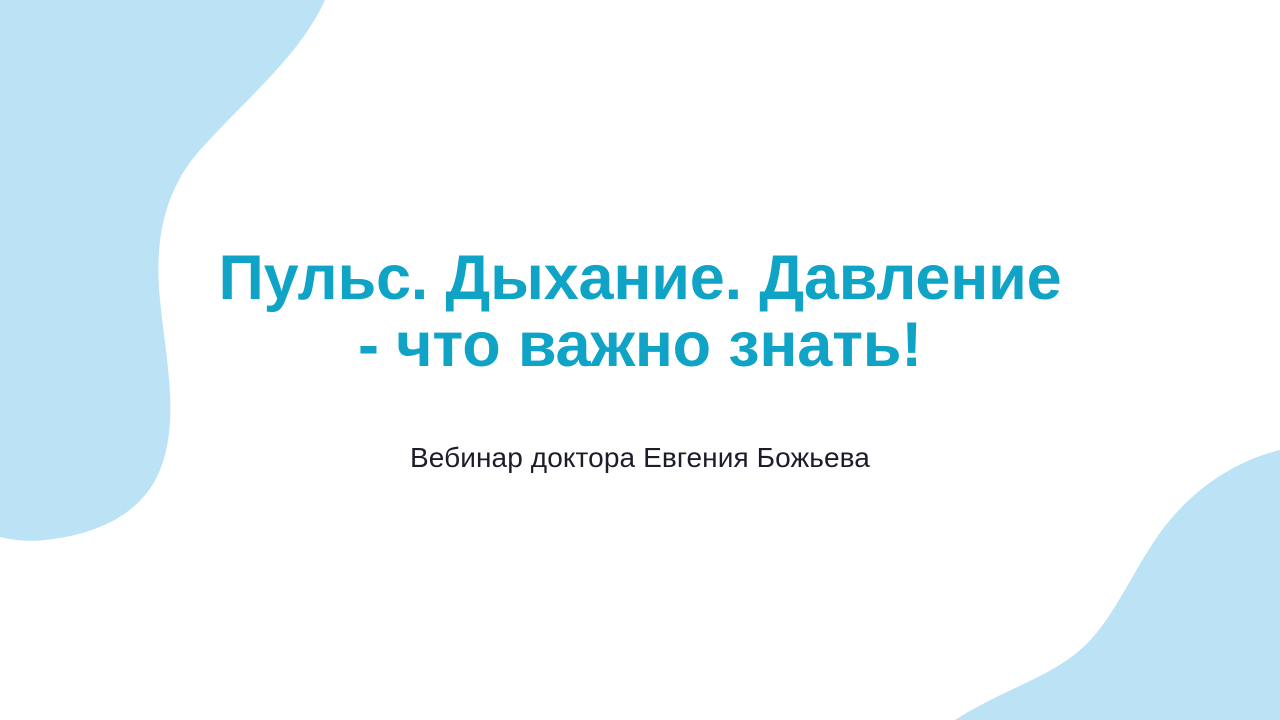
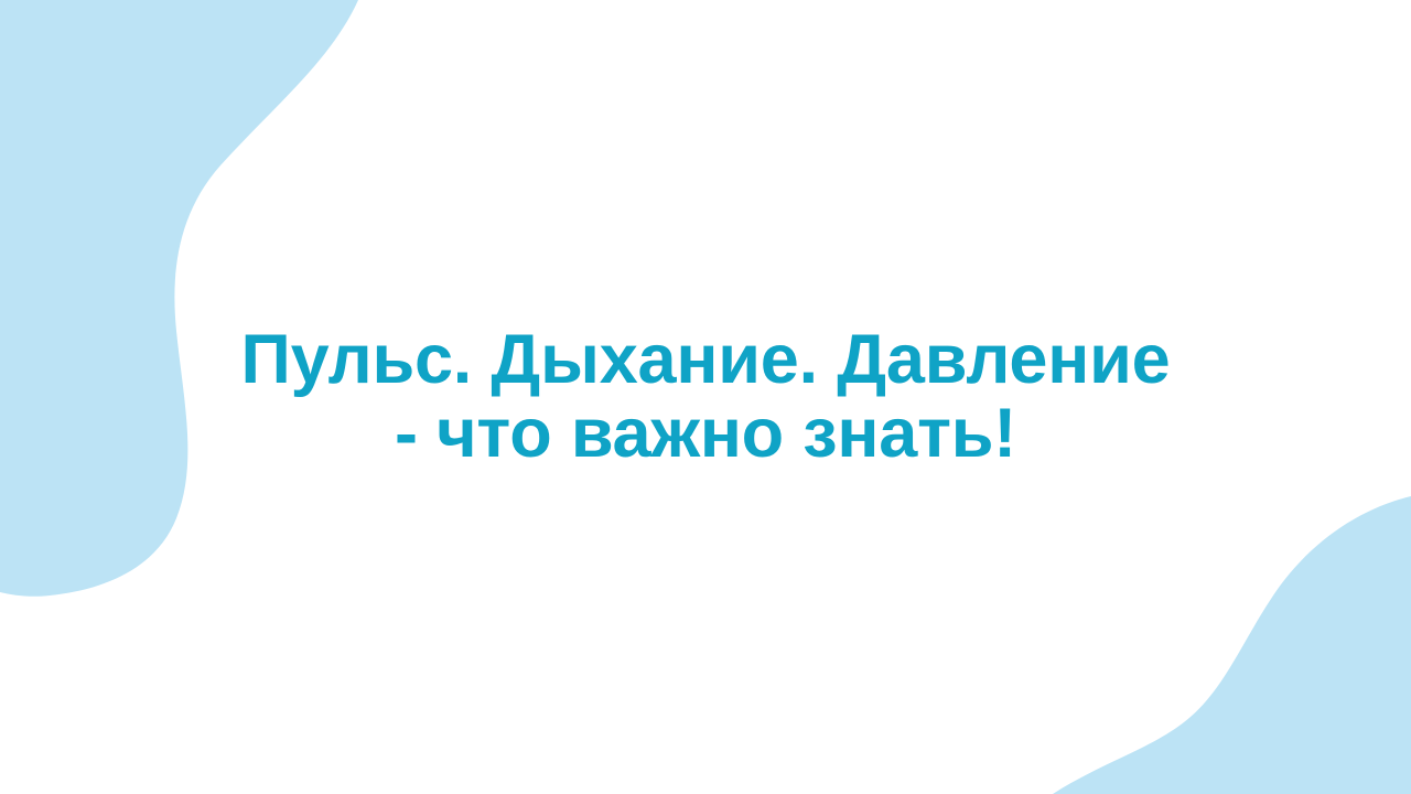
  Пульс. Дыхание. Давление
  - что важно знать!
- Вебинар доктора Евгения Божьева
